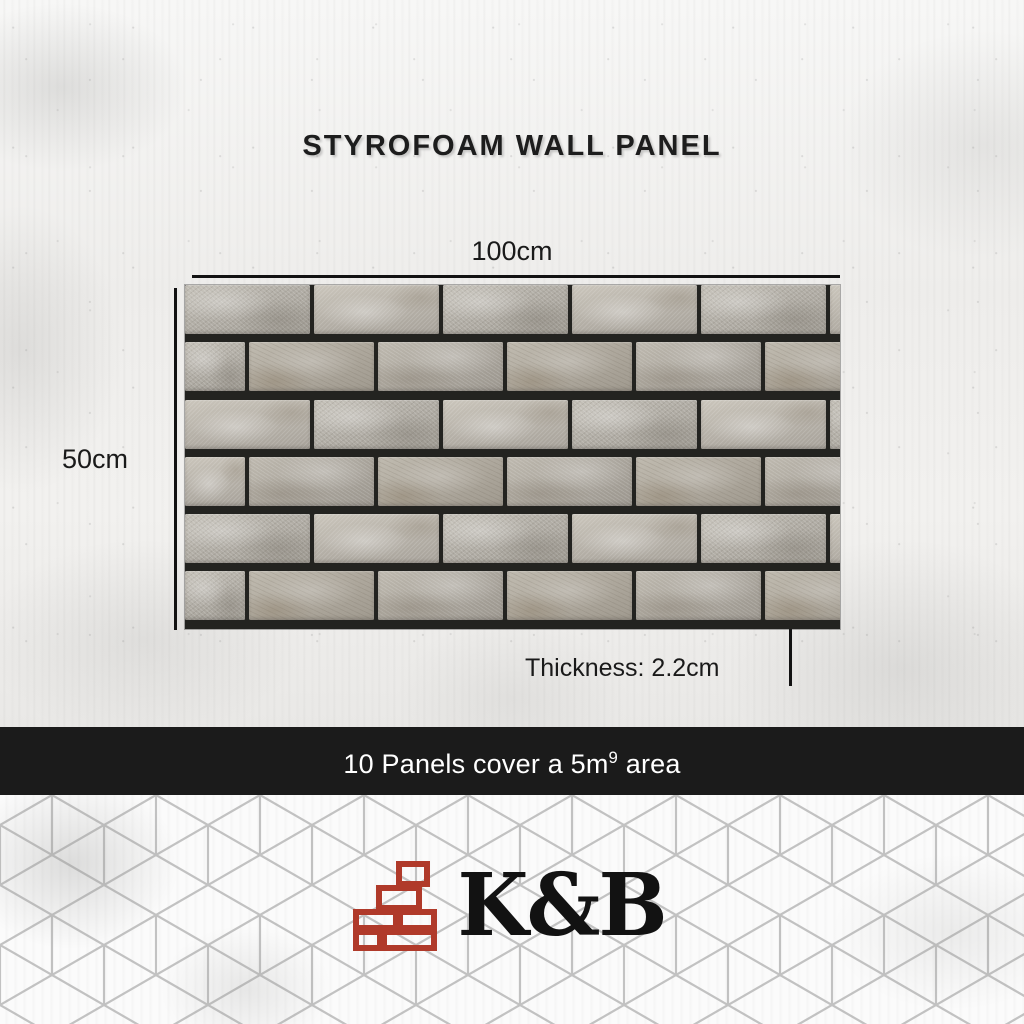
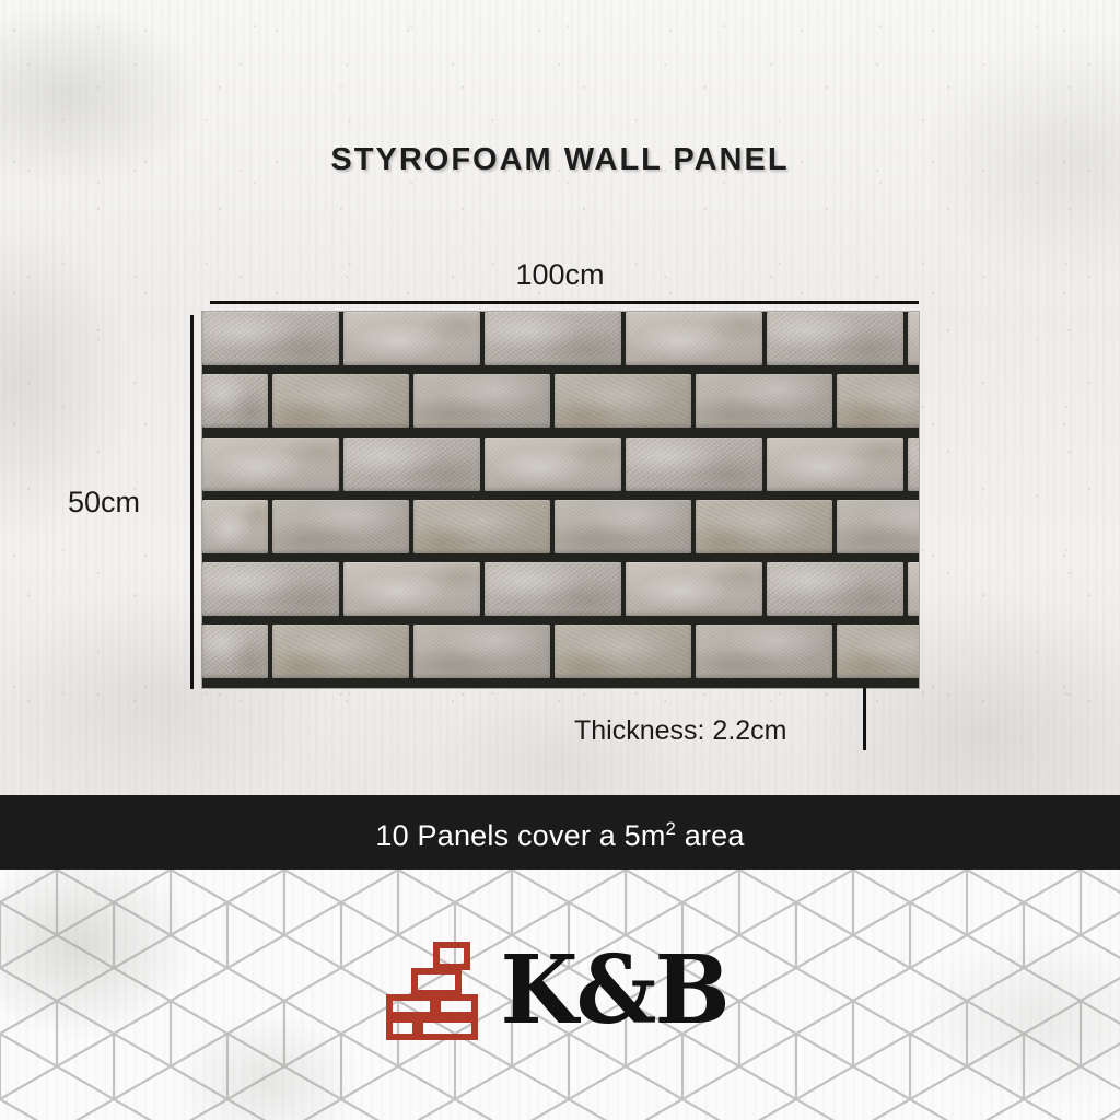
  STYROFOAM WALL PANEL
  100cm
  50cm
  Thickness: 2.2cm
- 10 Panels cover a 5m9 area
+ 10 Panels cover a 5m2 area
  K&B
